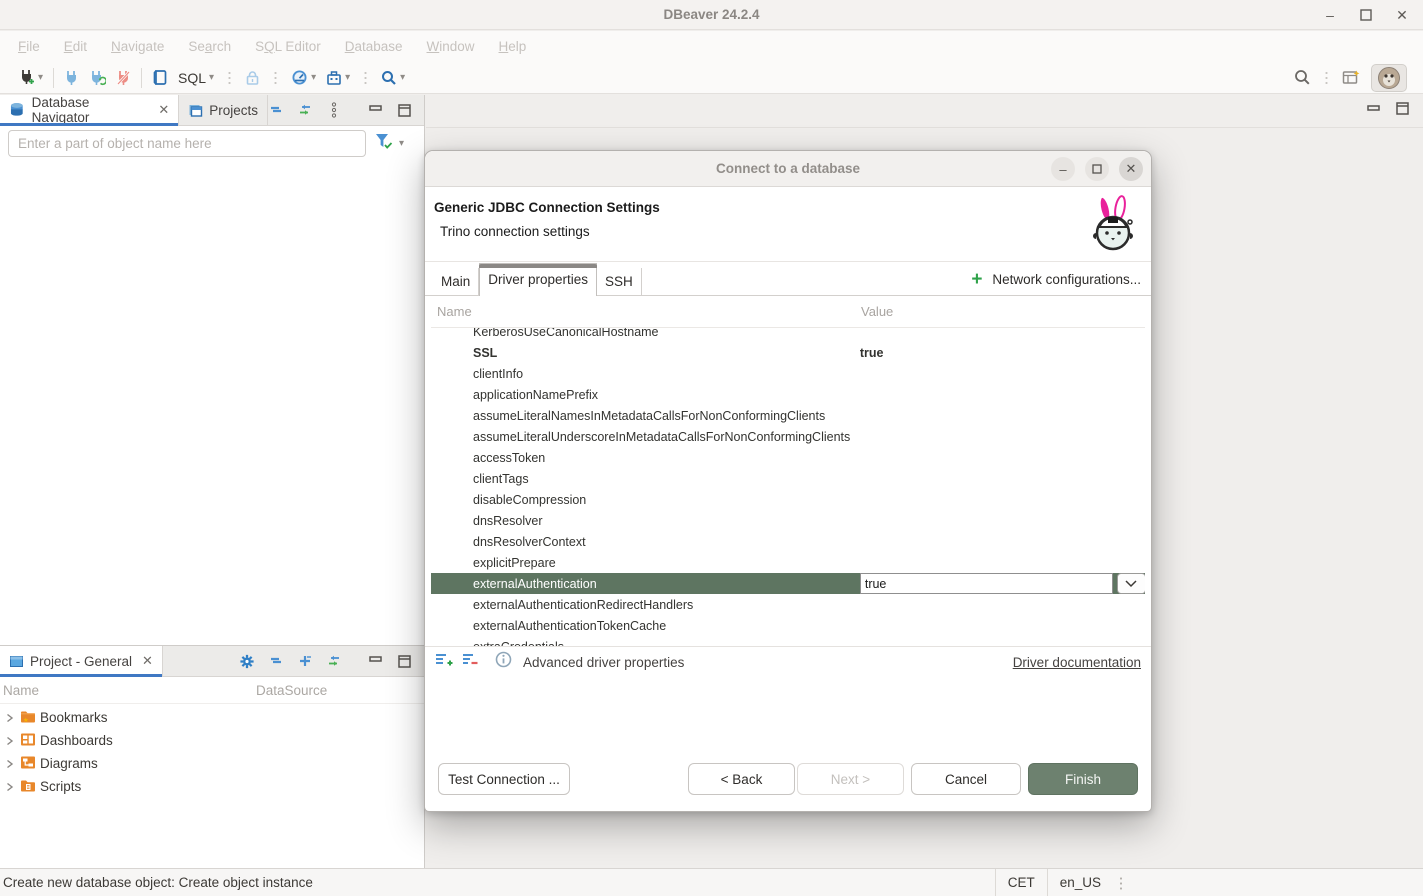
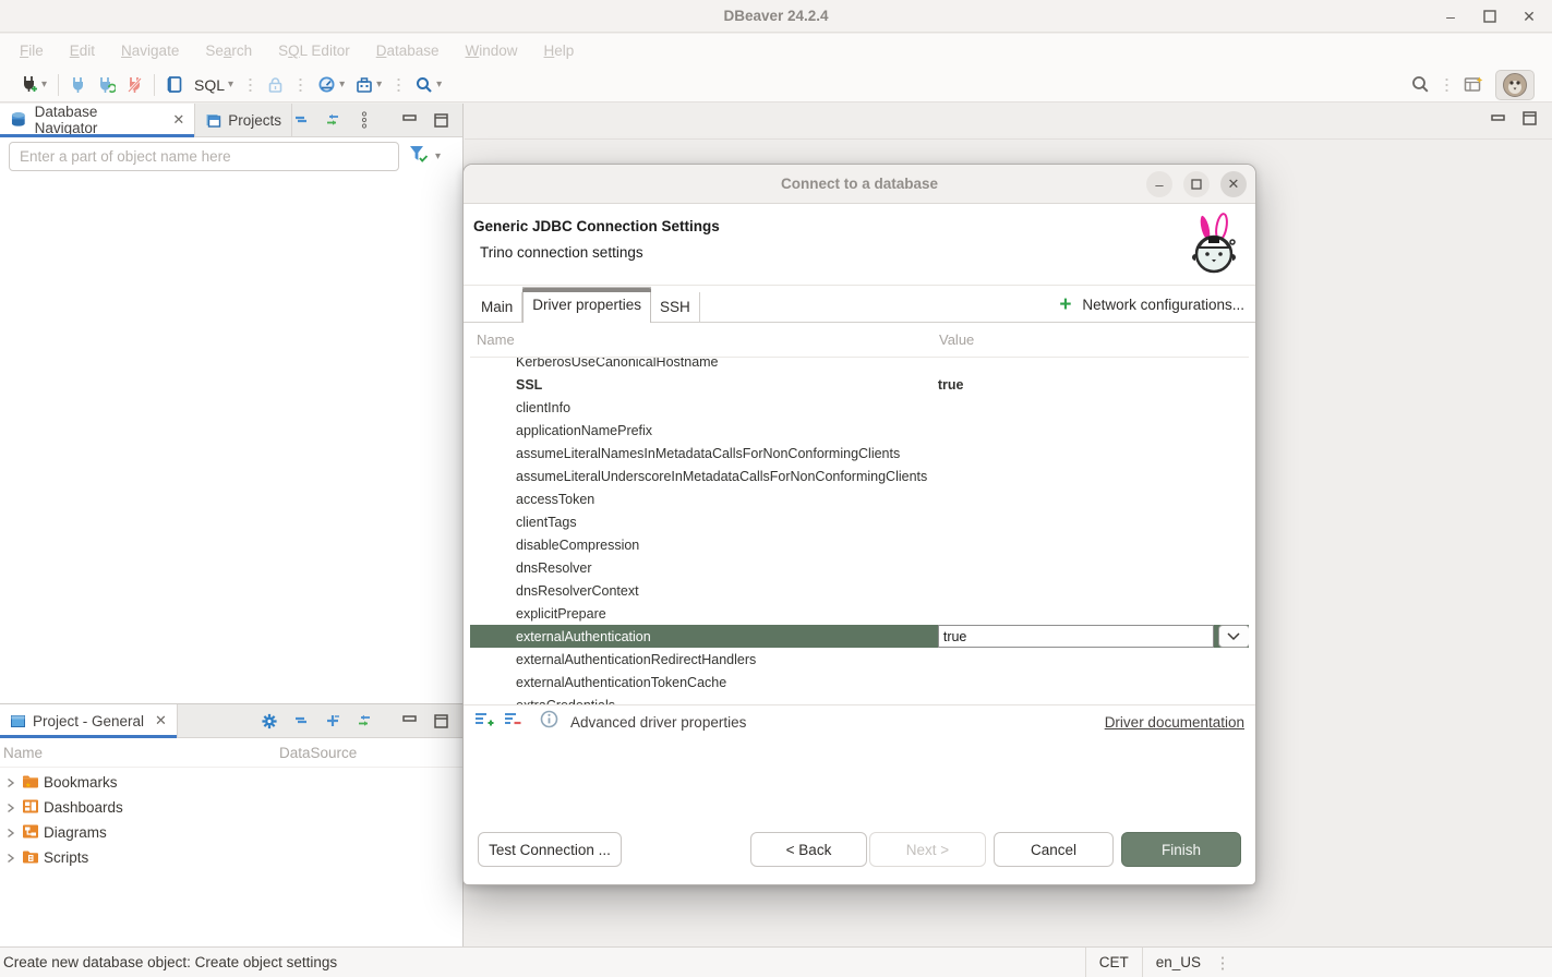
  DBeaver 24.2.4
  –
  ✕
  F
  ile
  E
  dit
  N
  avigate
  Se
  a
  rch
  S
  Q
  L Editor
  D
  atabase
  W
  indow
  H
  elp
  ▾
  SQL
  ▾
  ▾
  ▾
  ▾
  Database Navigator
  ✕
  Projects
  Enter a part of object name here
  ▾
  Project - General
  ✕
  Name
  DataSource
  Bookmarks
  Dashboards
  Diagrams
  Scripts
  Connect to a database
  –
  ✕
  Generic JDBC Connection Settings
  Trino connection settings
  Main
  Driver properties
  SSH
  +
  Network configurations...
  Name
  Value
  KerberosUseCanonicalHostname
  SSL
  true
  clientInfo
  applicationNamePrefix
  assumeLiteralNamesInMetadataCallsForNonConformingClients
  assumeLiteralUnderscoreInMetadataCallsForNonConformingClients
  accessToken
  clientTags
  disableCompression
  dnsResolver
  dnsResolverContext
  explicitPrepare
  externalAuthentication
  true
  externalAuthenticationRedirectHandlers
  externalAuthenticationTokenCache
  Advanced driver properties
  Driver documentation
  Test Connection ...
  < Back
  Next >
  Cancel
  Finish
- Create new database object: Create object instance
+ Create new database object: Create object settings
  CET
  en_US
